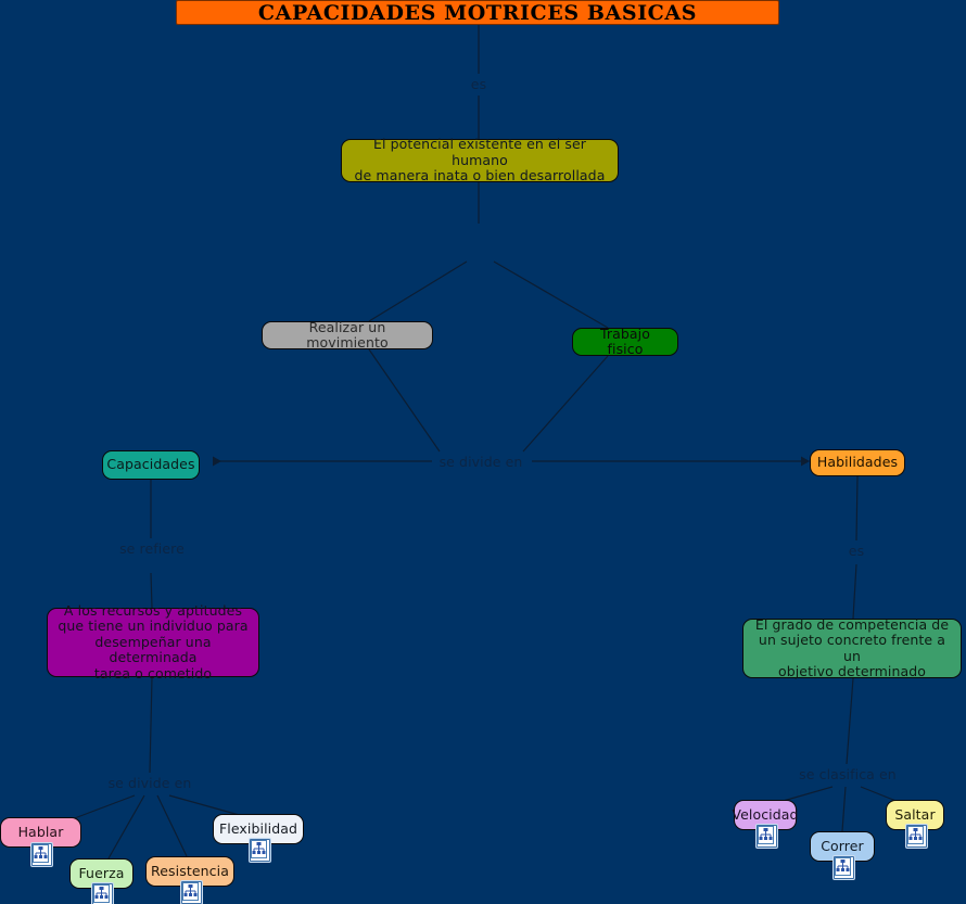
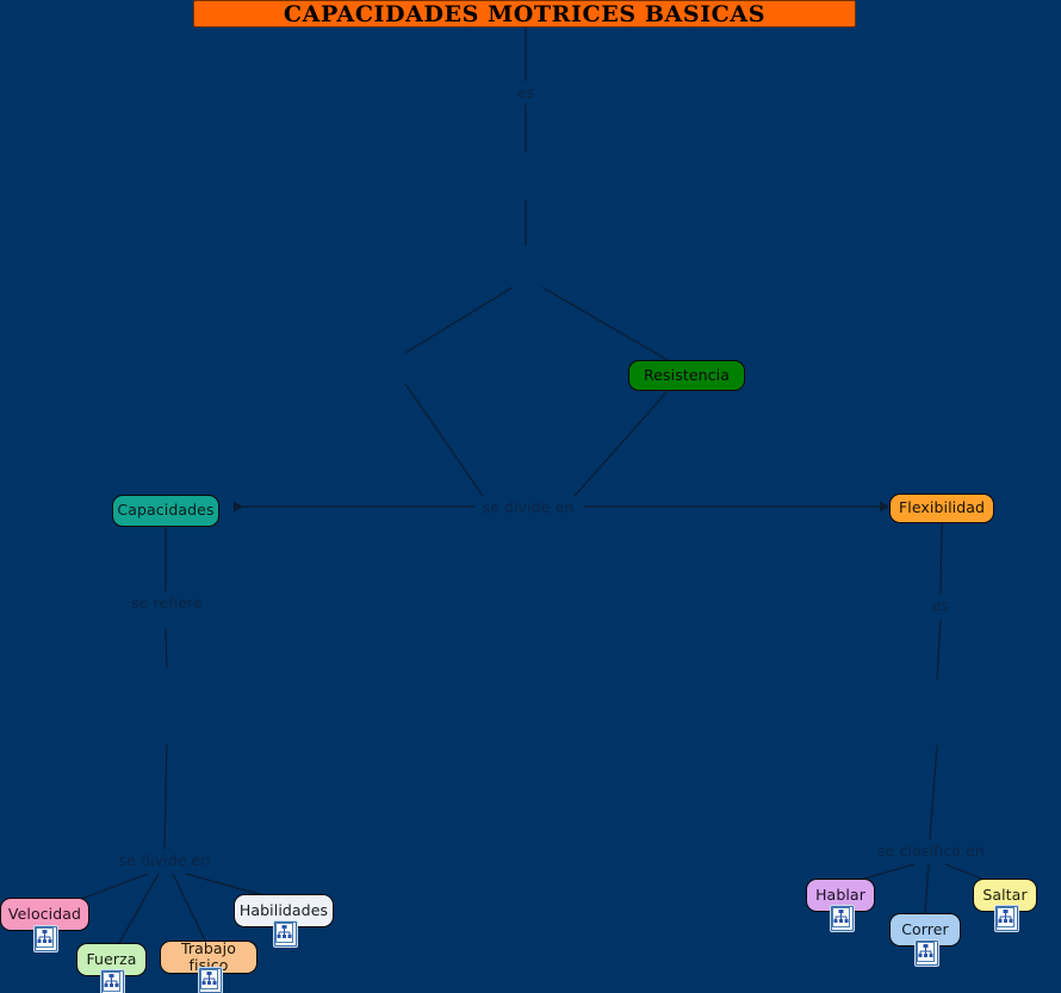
  CAPACIDADES MOTRICES BASICAS
  es
  se divide en
  se refiere
  es
  se divide en
  se clasifica en
- El potencial existente en el ser humano
- de manera inata o bien desarrollada
- Realizar un movimiento
- Trabajo fisico
+ Resistencia
  Capacidades
- Habilidades
+ Flexibilidad
- A los recursos y aptitudes
- que tiene un individuo para
- desempeñar una determinada
- tarea o cometido
- El grado de competencia de
- un sujeto concreto frente a un
- objetivo determinado
- Hablar
+ Velocidad
  Fuerza
- Resistencia
+ Trabajo fisico
- Flexibilidad
+ Habilidades
- Velocidad
+ Hablar
  Correr
  Saltar
